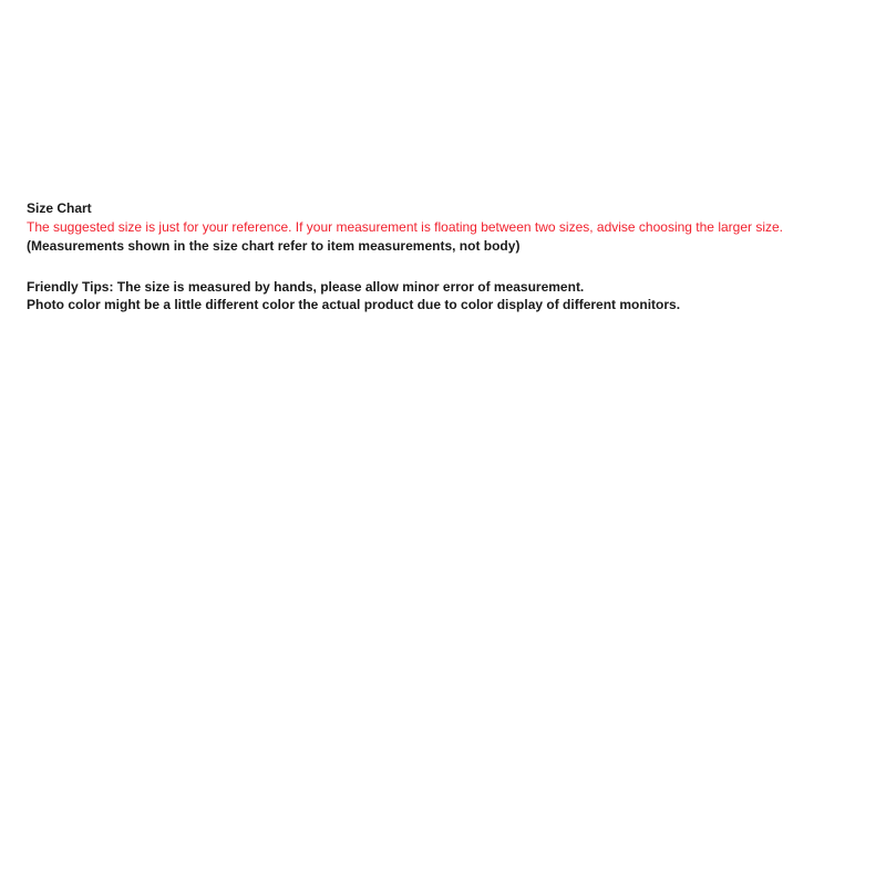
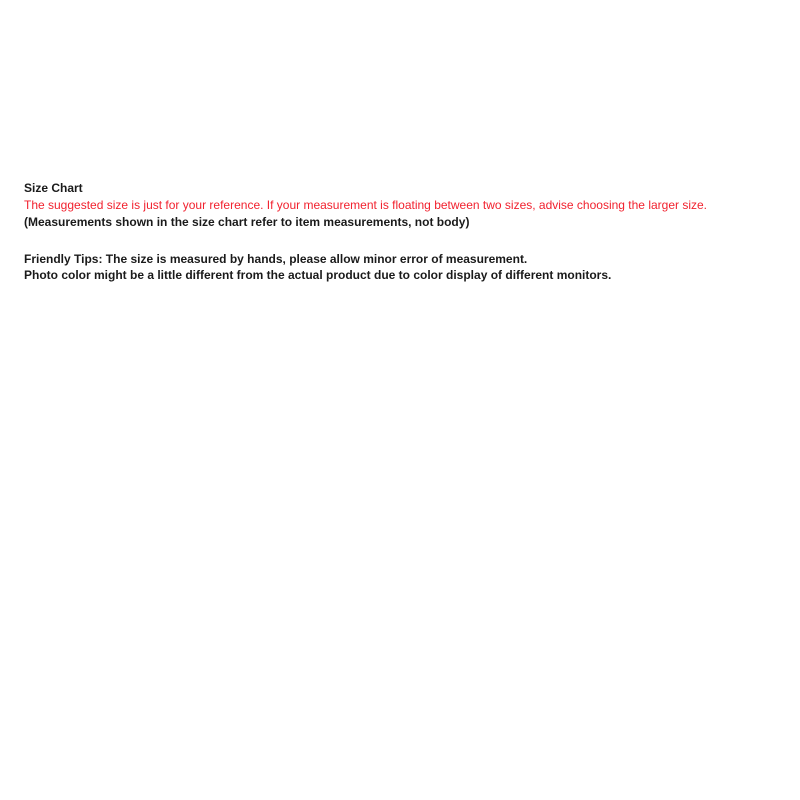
  Size Chart
  The suggested size is just for your reference. If your measurement is floating between two sizes, advise choosing the larger size.
  (Measurements shown in the size chart refer to item measurements, not body)
  Friendly Tips: The size is measured by hands, please allow minor error of measurement.
- Photo color might be a little different color the actual product due to color display of different monitors.
+ Photo color might be a little different from the actual product due to color display of different monitors.
